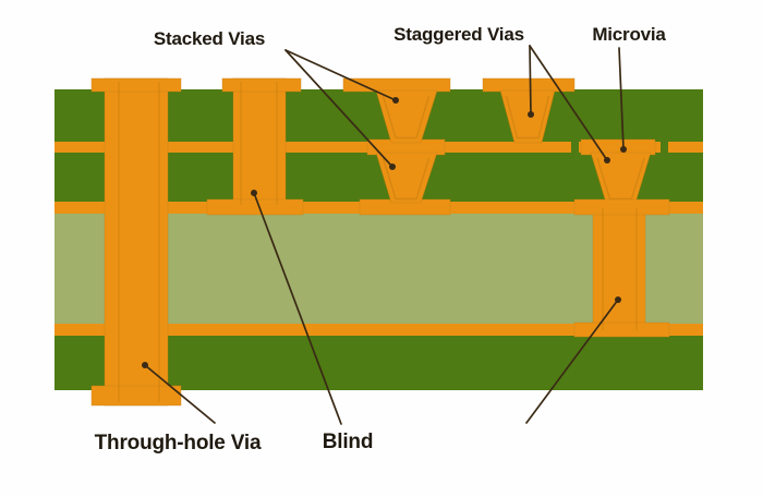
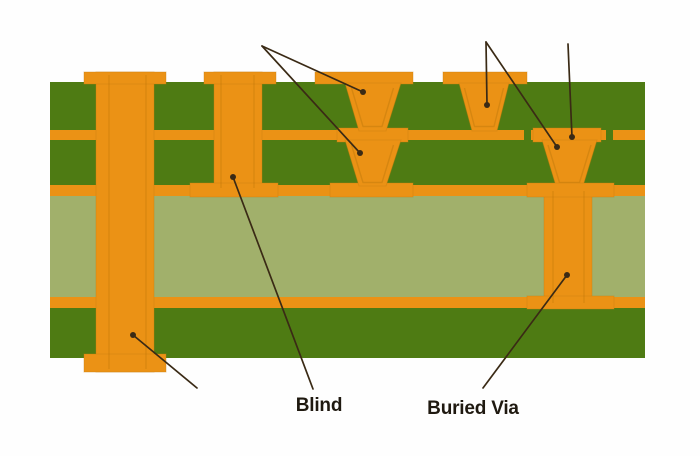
- Stacked Vias
- Staggered Vias
- Microvia
- Through-hole Via
  Blind
+ Buried Via
